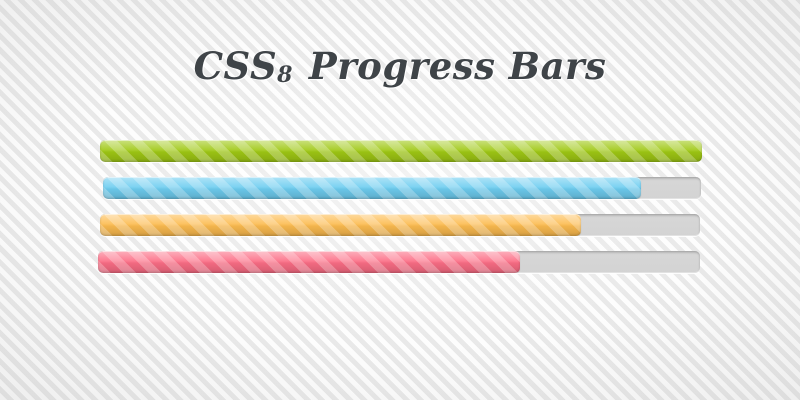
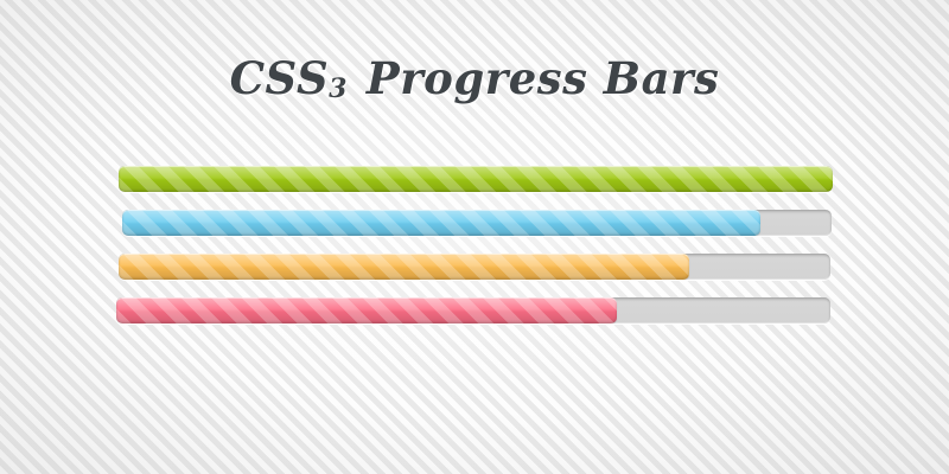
- CSS8 Progress Bars
+ CSS3 Progress Bars
